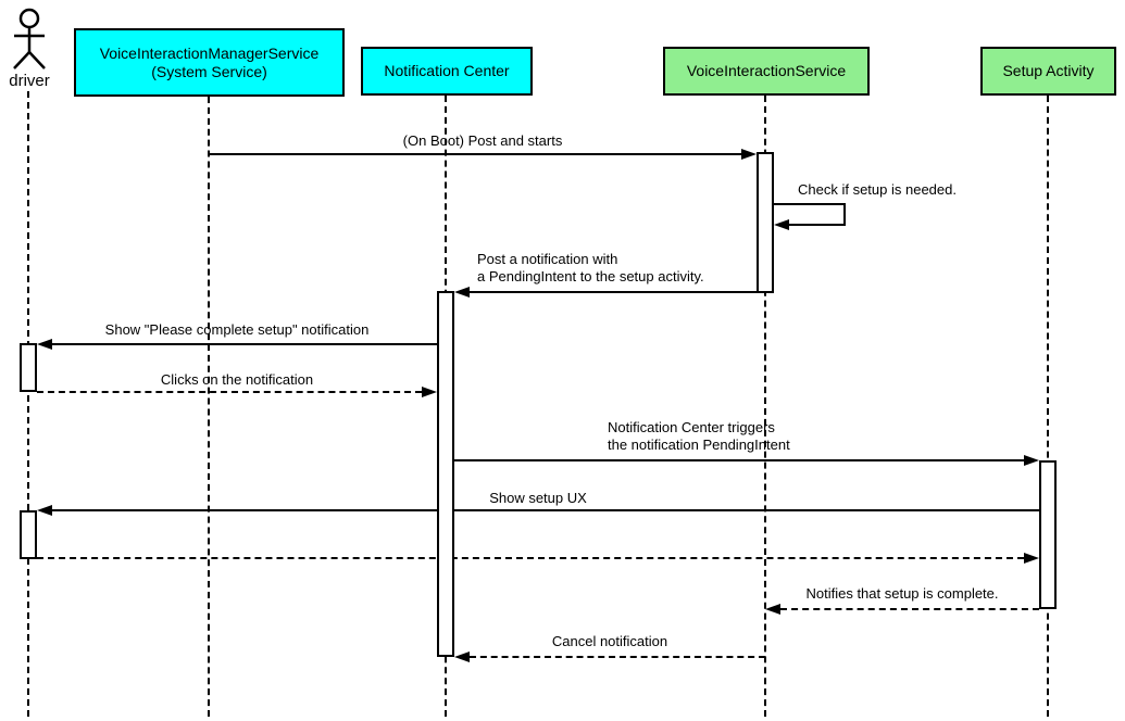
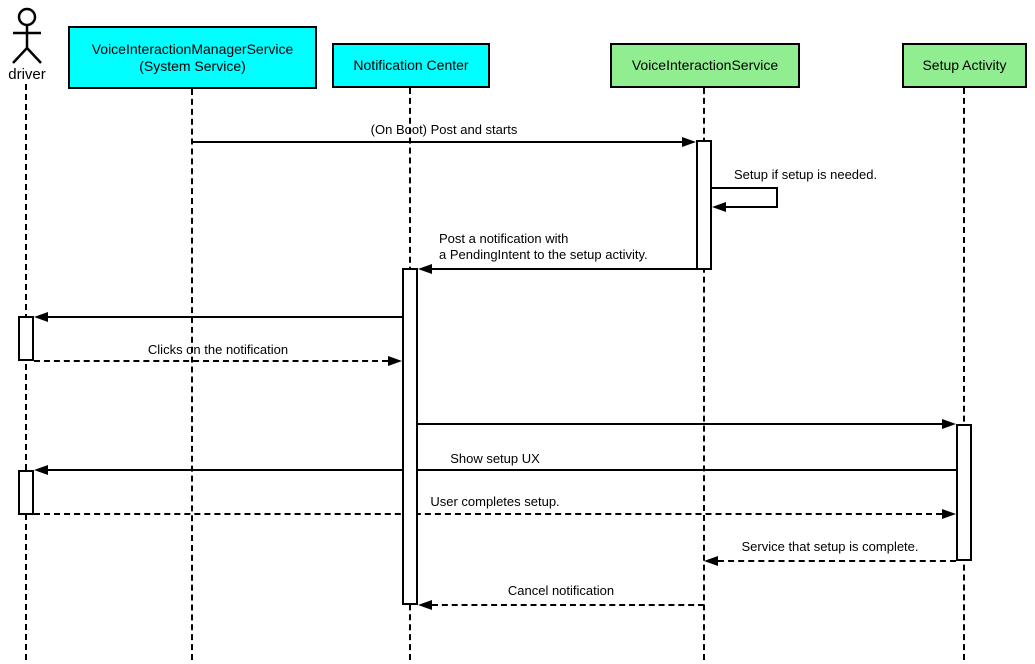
  driver
  VoiceInteractionManagerService
  (System Service)
  Notification Center
  VoiceInteractionService
  Setup Activity
  (On Boot) Post and starts
- Check if setup is needed.
+ Setup if setup is needed.
  Post a notification with
  a PendingIntent to the setup activity.
- Show "Please complete setup" notification
  Clicks on the notification
- Notification Center triggers
- the notification PendingIntent
  Show setup UX
+ User completes setup.
- Notifies that setup is complete.
+ Service that setup is complete.
  Cancel notification
